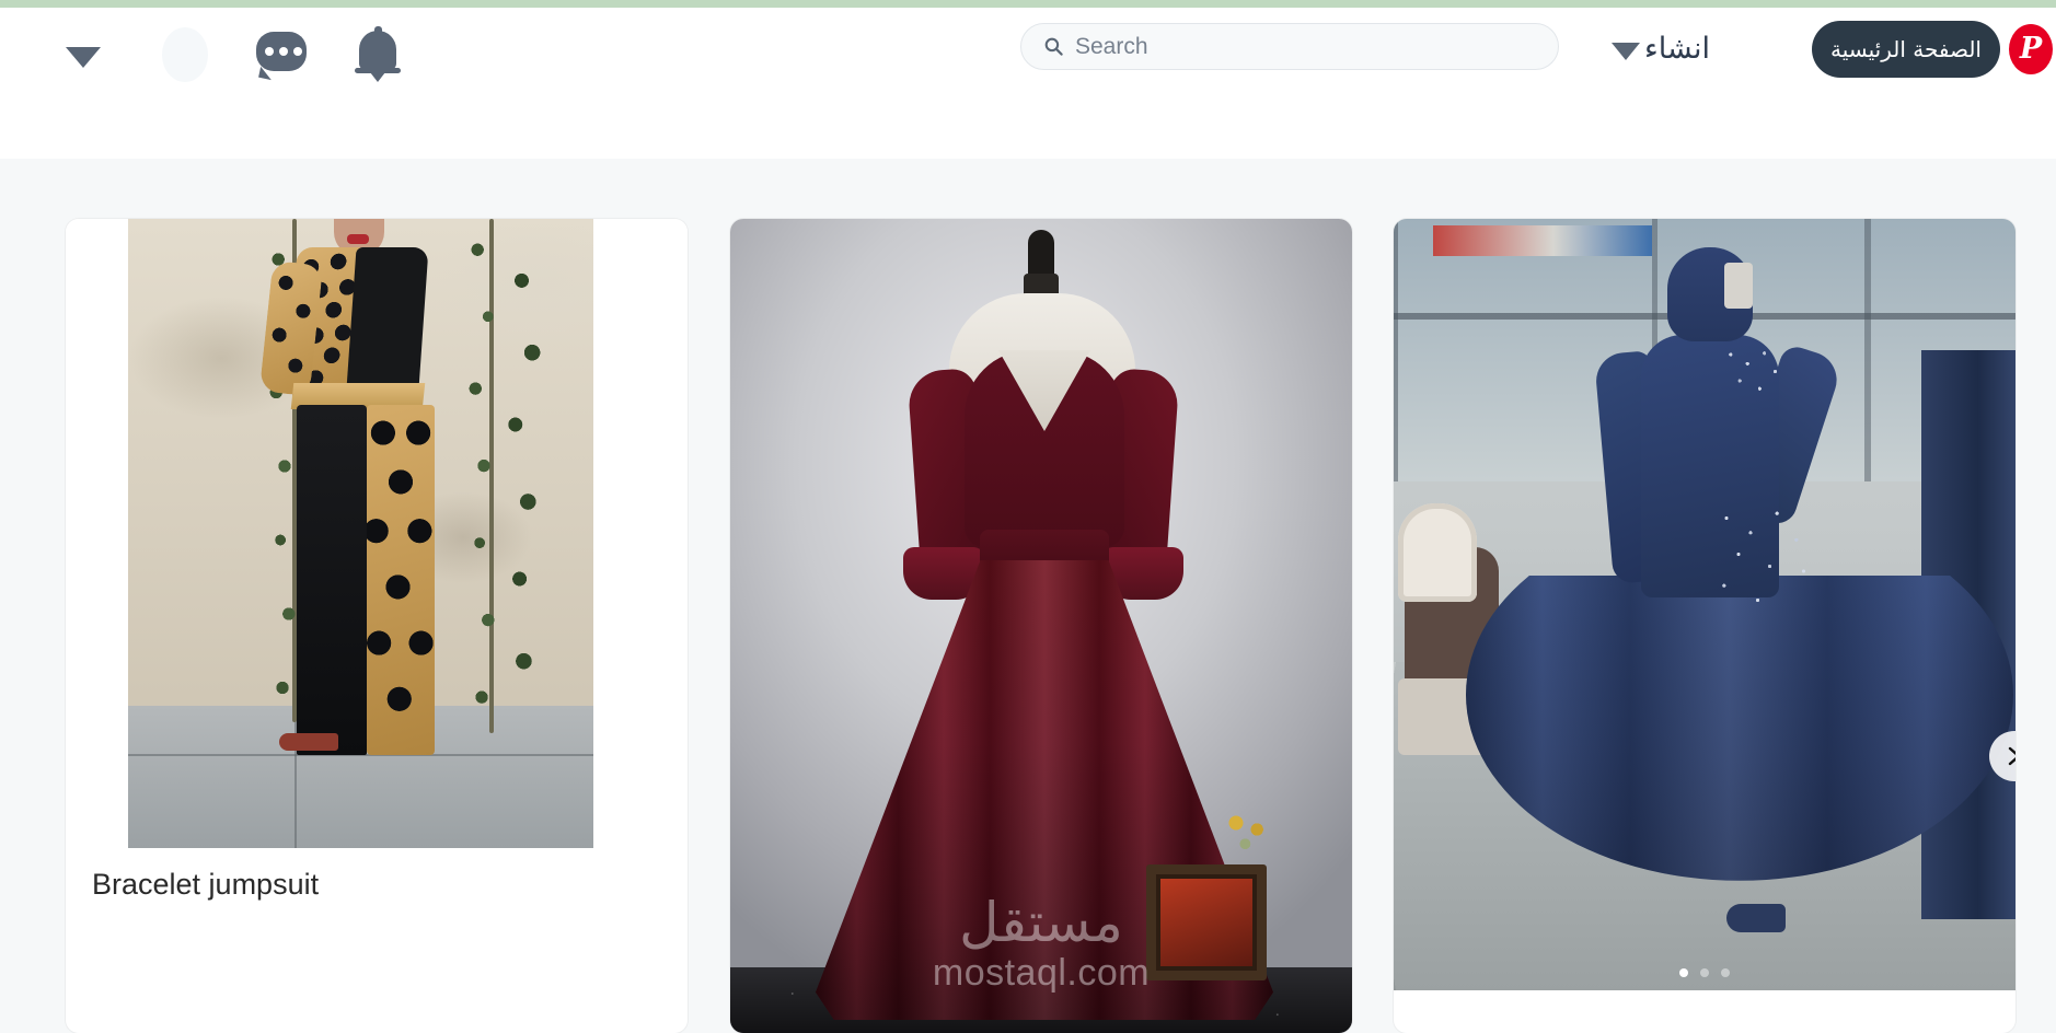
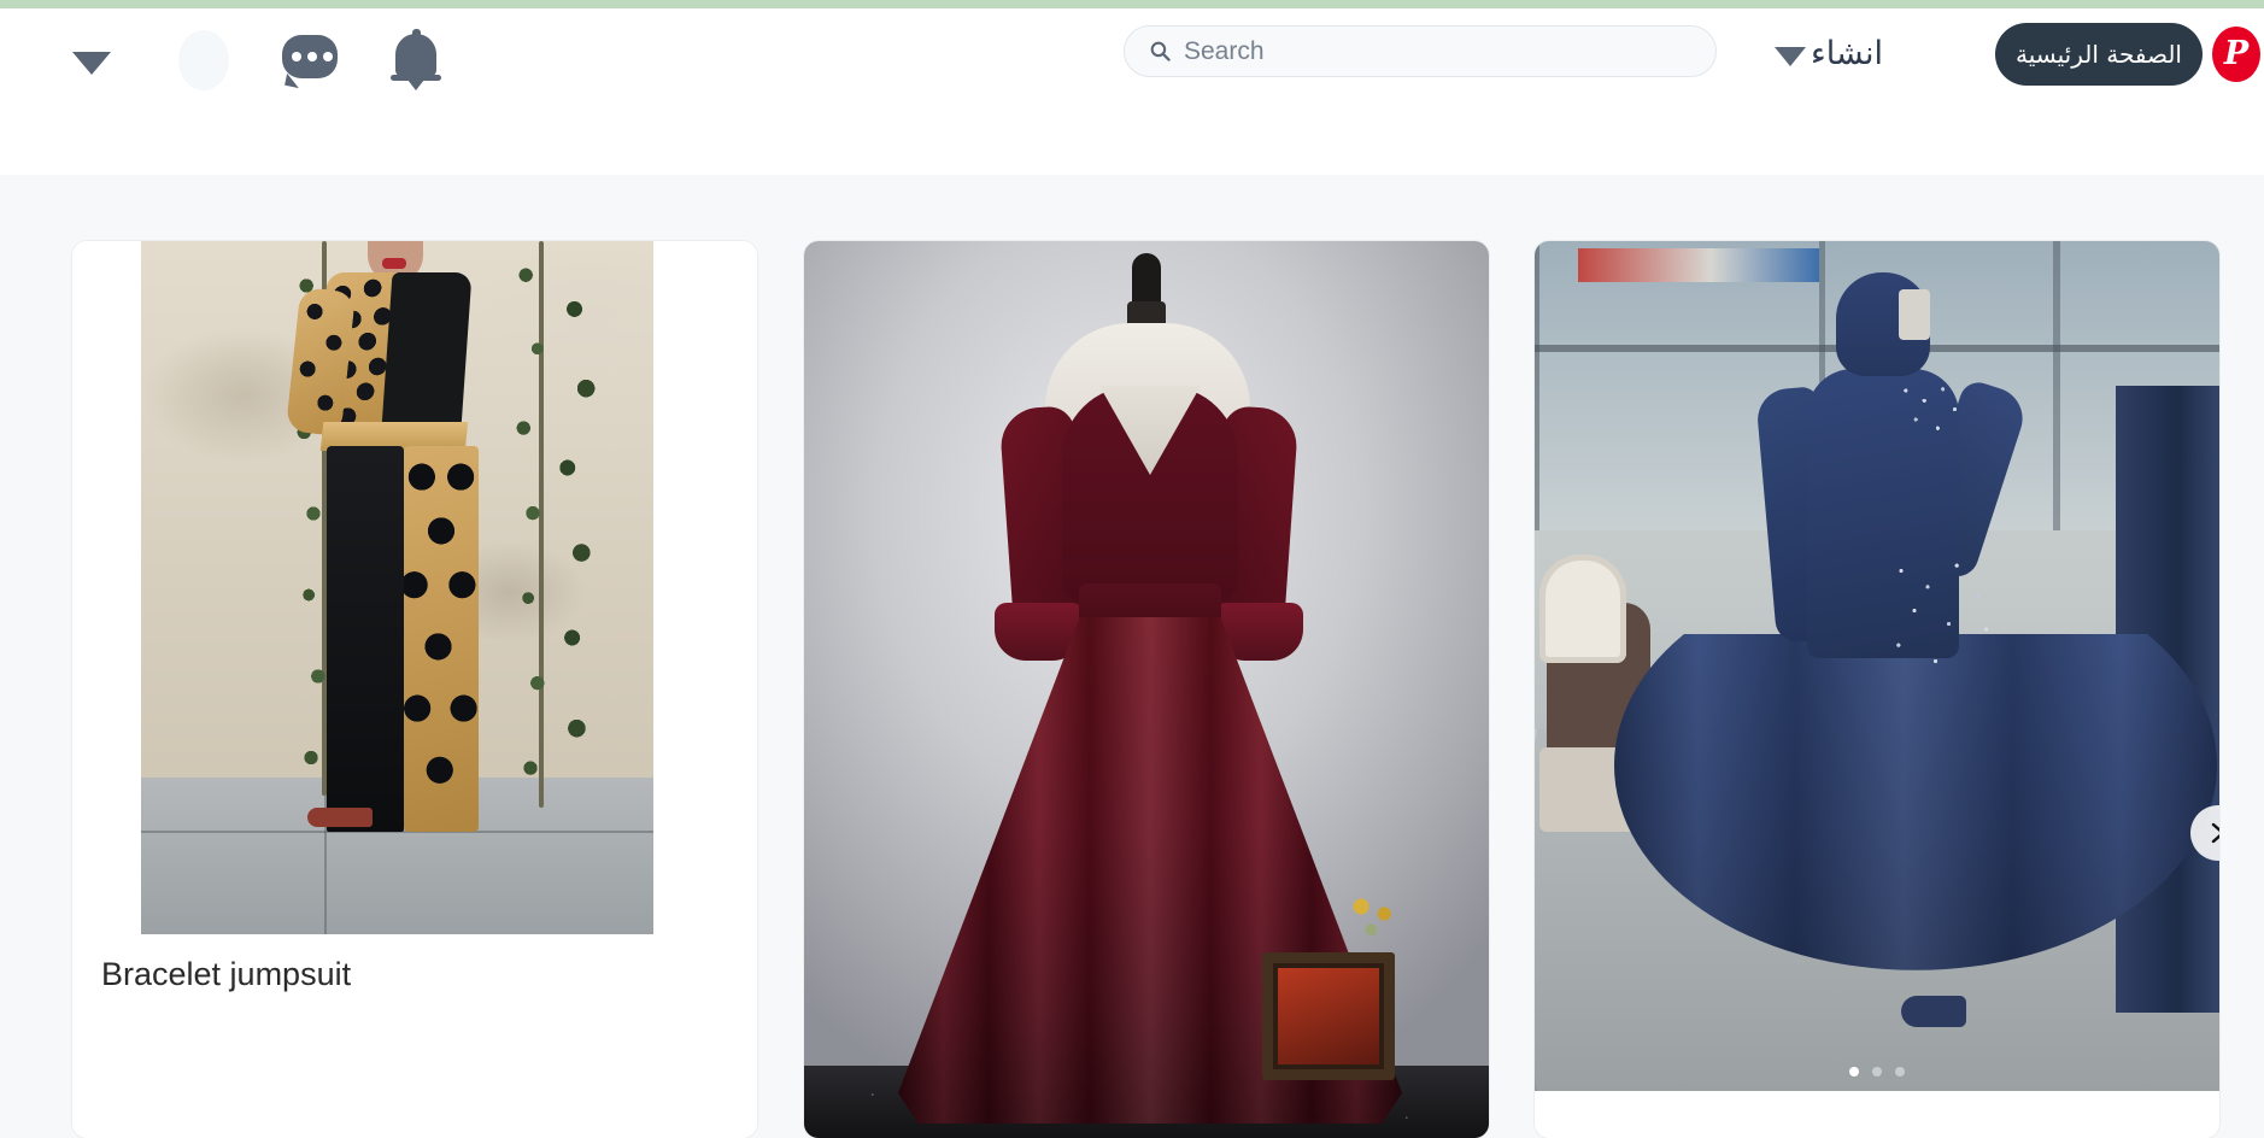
  Search
  انشاء
  الصفحة الرئيسية
  P
  Bracelet jumpsuit
- مستقل
- mostaql.com
